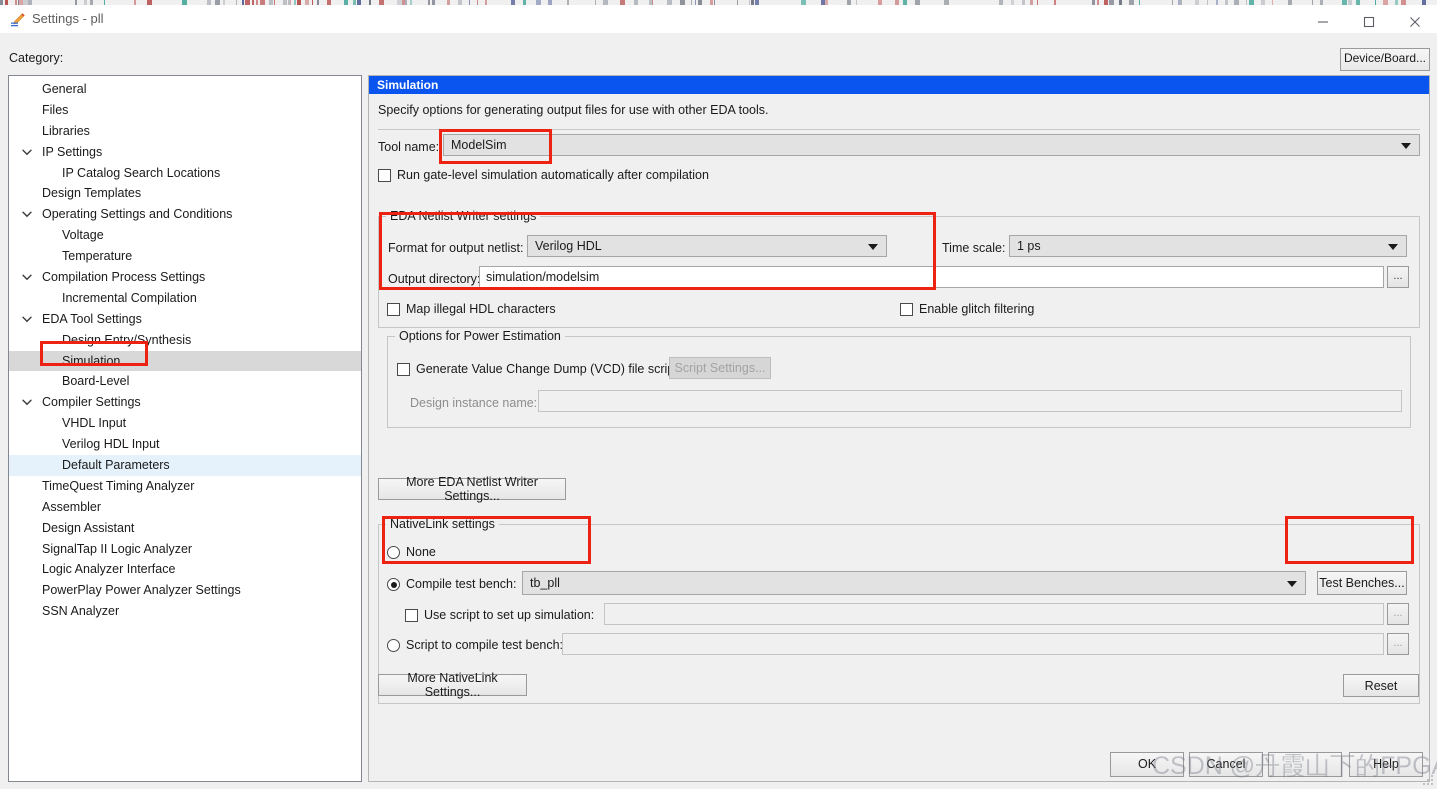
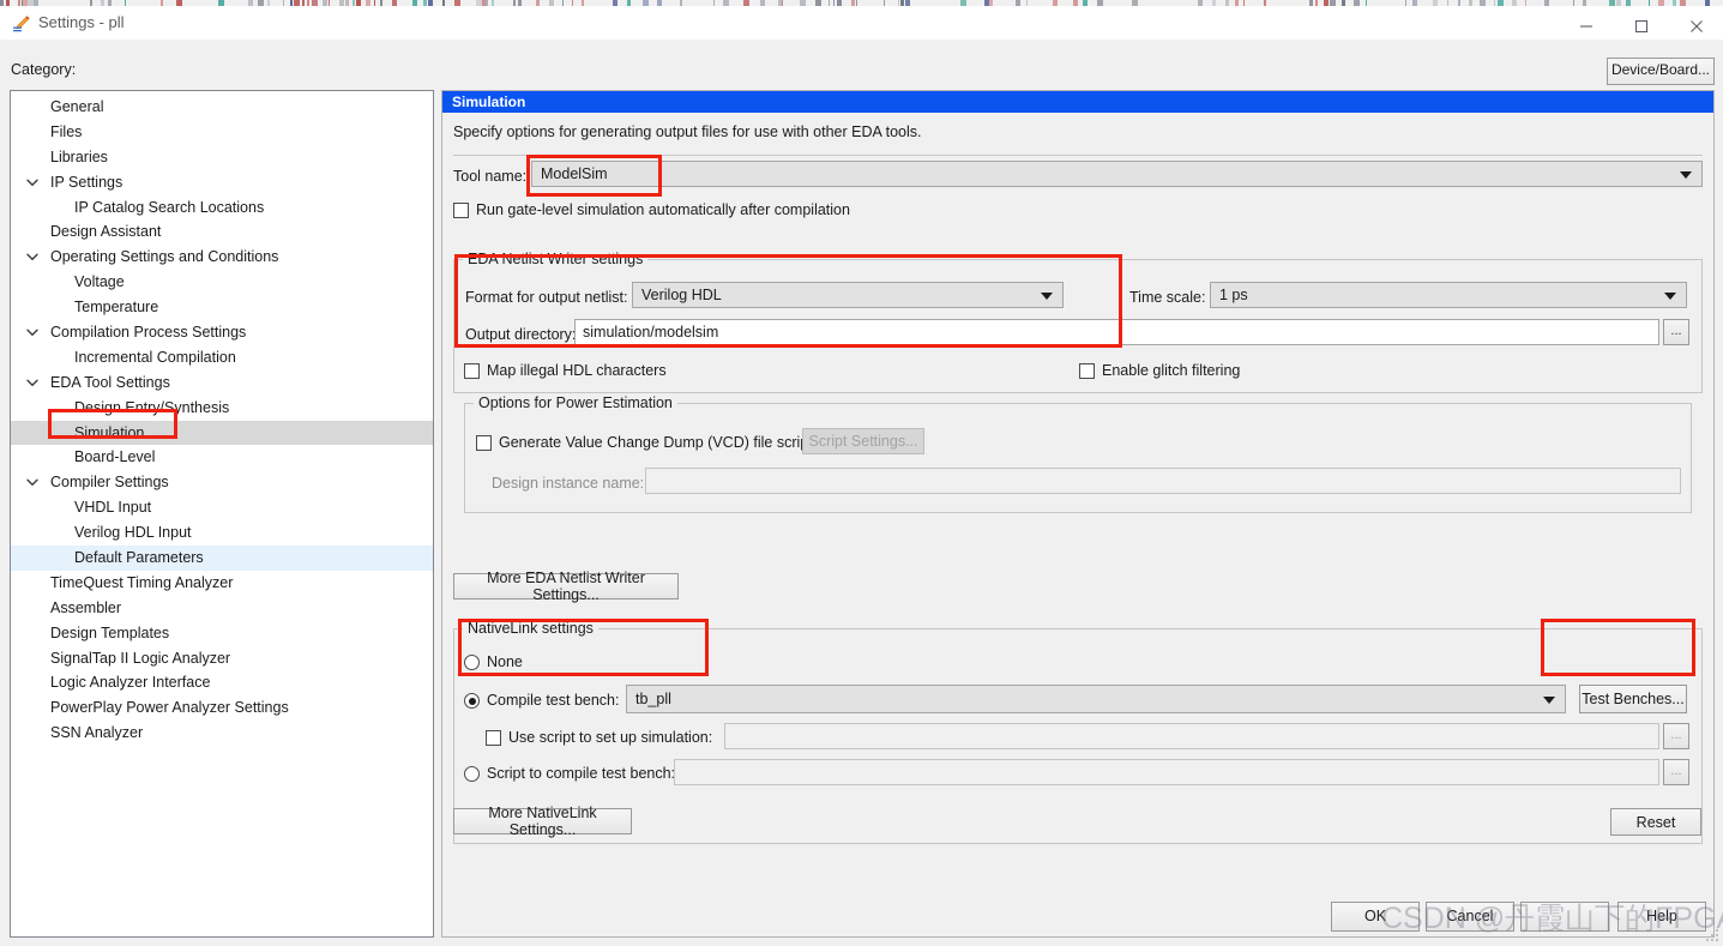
  Settings - pll
  Category:
  Device/Board...
  General
  Files
  Libraries
  IP Settings
  IP Catalog Search Locations
- Design Templates
+ Design Assistant
  Operating Settings and Conditions
  Voltage
  Temperature
  Compilation Process Settings
  Incremental Compilation
  EDA Tool Settings
  Design Entry/Synthesis
  Simulation
  Board-Level
  Compiler Settings
  VHDL Input
  Verilog HDL Input
  Default Parameters
  TimeQuest Timing Analyzer
  Assembler
- Design Assistant
+ Design Templates
  SignalTap II Logic Analyzer
  Logic Analyzer Interface
  PowerPlay Power Analyzer Settings
  SSN Analyzer
  Simulation
  Specify options for generating output files for use with other EDA tools.
  Tool name:
  ModelSim
  Run gate-level simulation automatically after compilation
  EDA Netlist Writer settings
  Format for output netlist:
  Verilog HDL
  Time scale:
  1 ps
  Output directory
  simulation/modelsim
  ...
  Map illegal HDL characters
  Enable glitch filtering
  Options for Power Estimation
  Generate Value Change Dump (VCD) file scri
  Script Settings...
  Design instance name:
  More EDA Netlist Writer Settings...
  NativeLink settings
  None
  Compile test bench:
  tb_pll
  Test Benches...
  Use script to set up simulation:
  ...
  Script to compile test bench
  ...
  More NativeLink Settings...
  Reset
  OK
  Cancel
  Help
  CSDN @丹霞山下的FPG
